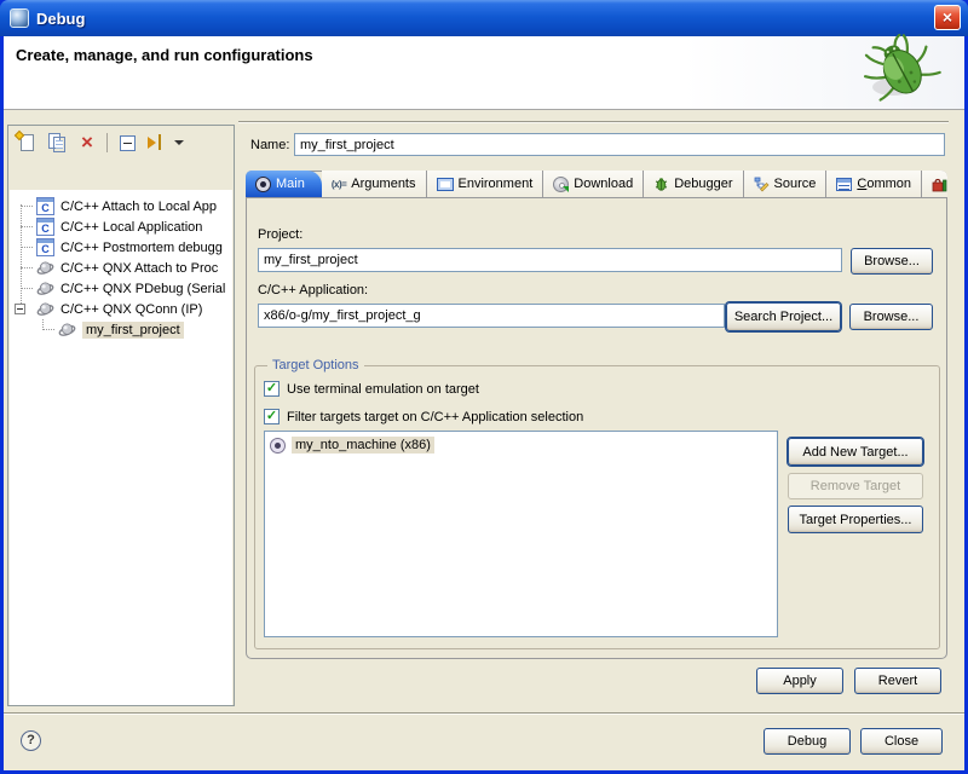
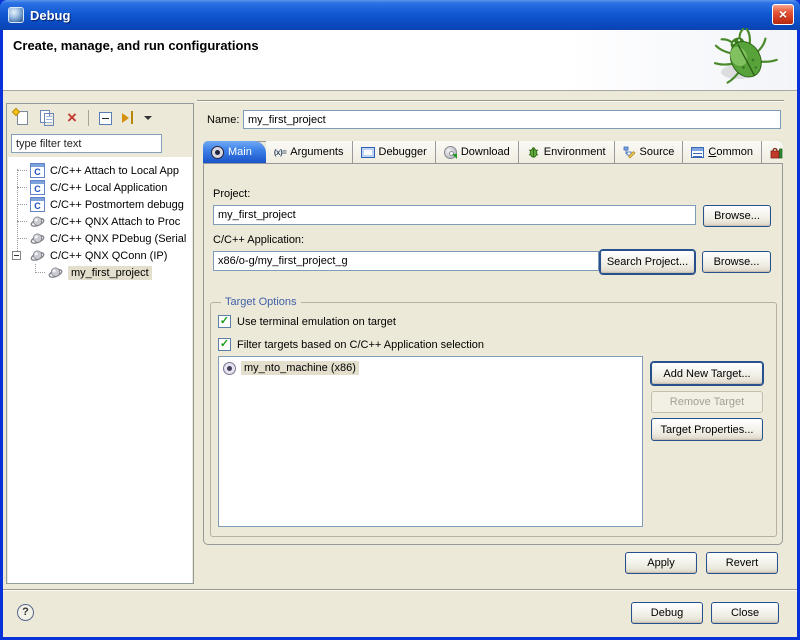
  Debug
  ×
  Create, manage, and run configurations
  ×
+ type filter text
  C
  C/C++ Attach to Local App
  C
  C/C++ Local Application
  C
  C/C++ Postmortem debugg
  C/C++ QNX Attach to Proc
  C/C++ QNX PDebug (Serial
  C/C++ QNX QConn (IP)
  my_first_project
  Name:
  my_first_project
  Main
  (x)=
  Arguments
- Environment
+ Debugger
  Download
- Debugger
+ Environment
  Source
  Common
  Project:
  my_first_project
  Browse...
  C/C++ Application:
  x86/o-g/my_first_project_g
  Search Project...
  Browse...
  Target Options
  ✓
  Use terminal emulation on target
  ✓
- Filter targets target on C/C++ Application selection
+ Filter targets based on C/C++ Application selection
  my_nto_machine (x86)
  Add New Target...
  Remove Target
  Target Properties...
  Apply
  Revert
  ?
  Debug
  Close
